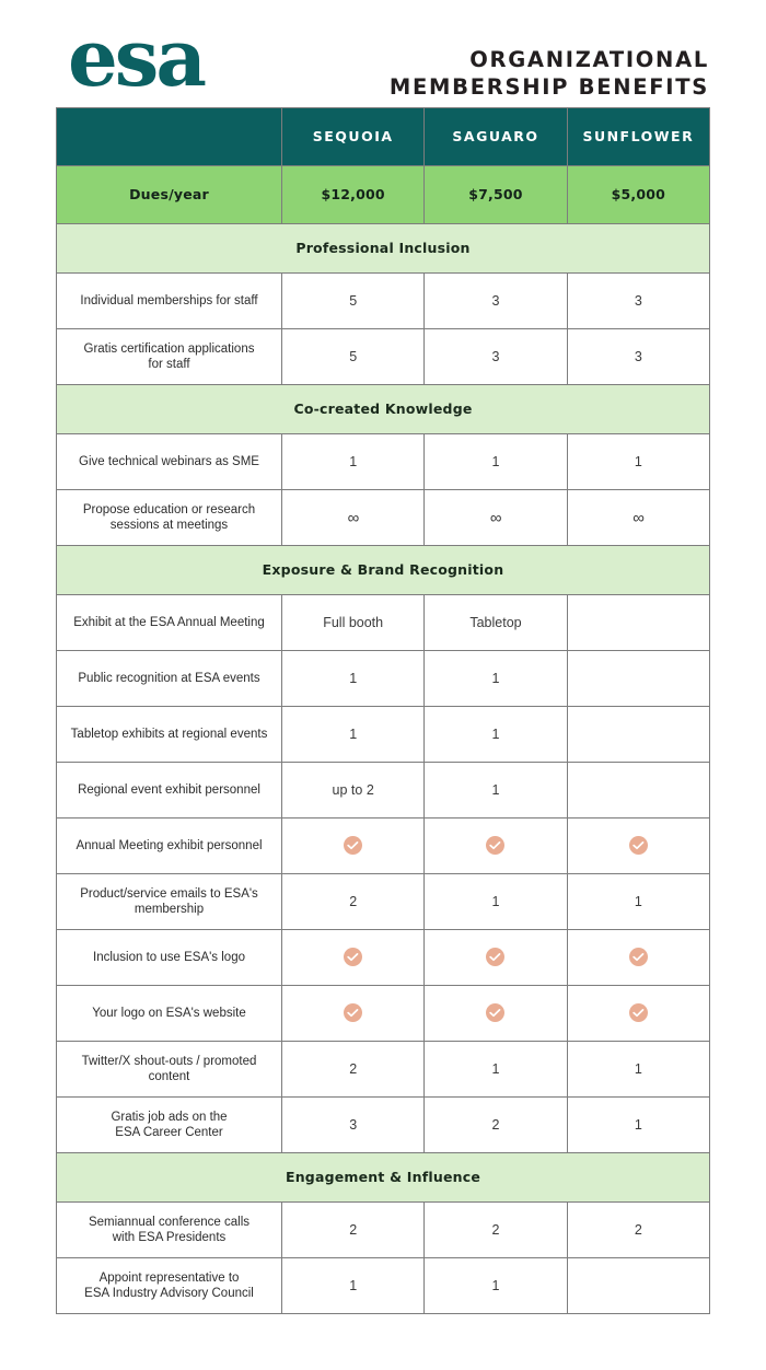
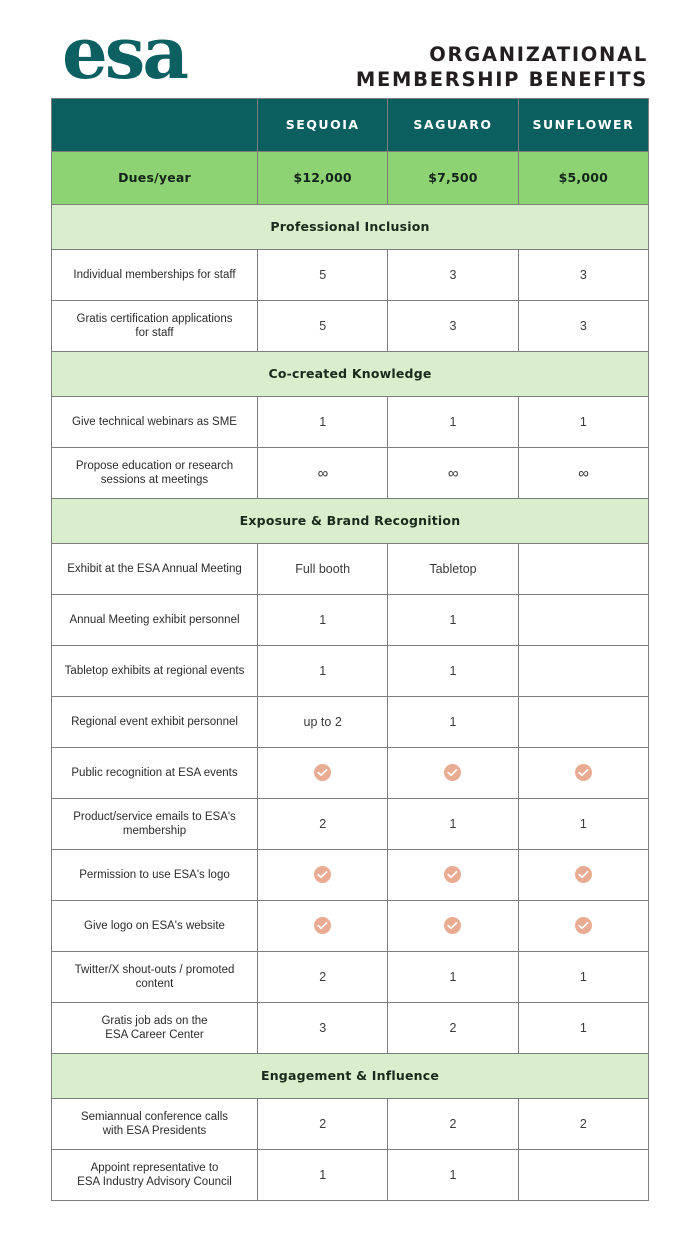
  esa
  ORGANIZATIONAL
  MEMBERSHIP BENEFITS
  	SEQUOIA	SAGUARO	SUNFLOWER
  Dues/year	$12,000	$7,500	$5,000
  Professional Inclusion
  Individual memberships for staff	5	3	3
  Gratis certification applicationsfor staff	5	3	3
  Co-created Knowledge
  Give technical webinars as SME	1	1	1
  Propose education or researchsessions at meetings	∞	∞	∞
  Exposure & Brand Recognition
  Exhibit at the ESA Annual Meeting	Full booth	Tabletop
- Public recognition at ESA events	1	1
+ Annual Meeting exhibit personnel	1	1
  Tabletop exhibits at regional events	1	1
  Regional event exhibit personnel	up to 2	1
- Annual Meeting exhibit personnel
+ Public recognition at ESA events
  Product/service emails to ESA'smembership	2	1	1
- Inclusion to use ESA's logo
+ Permission to use ESA's logo
- Your logo on ESA's website
+ Give logo on ESA's website
  Twitter/X shout-outs / promotedcontent	2	1	1
  Gratis job ads on theESA Career Center	3	2	1
  Engagement & Influence
  Semiannual conference callswith ESA Presidents	2	2	2
  Appoint representative toESA Industry Advisory Council	1	1
